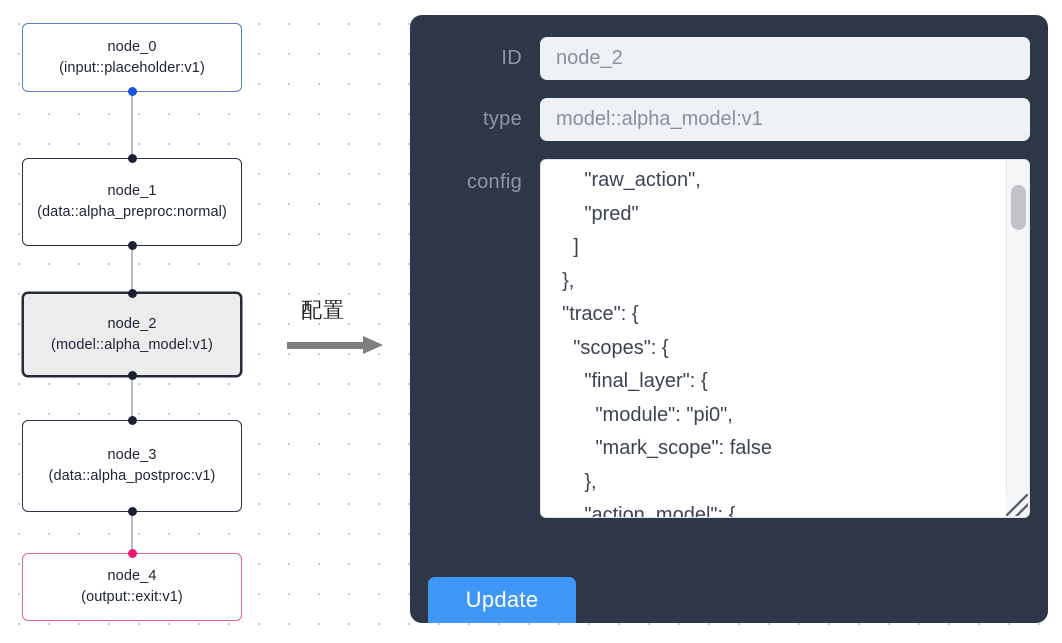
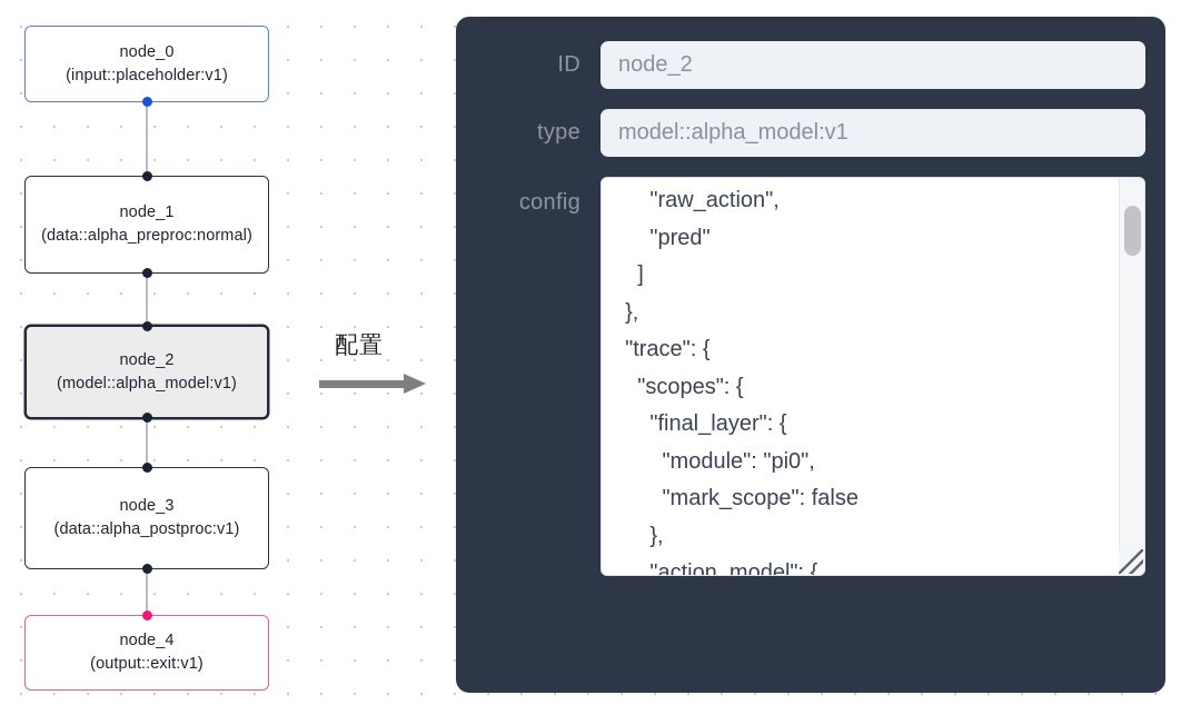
  node_0
  (input::placeholder:v1)
  node_1
  (data::alpha_preproc:normal)
  node_2
  (model::alpha_model:v1)
  node_3
  (data::alpha_postproc:v1)
  node_4
  (output::exit:v1)
  配置
  ID
  node_2
  type
  model::alpha_model:v1
  config
  "raw_action",
  "pred"
  ]
  },
  "trace": {
  "scopes": {
  "final_layer": {
  "module": "pi0",
  "mark_scope": false
  },
  "action_model": {
- Update
